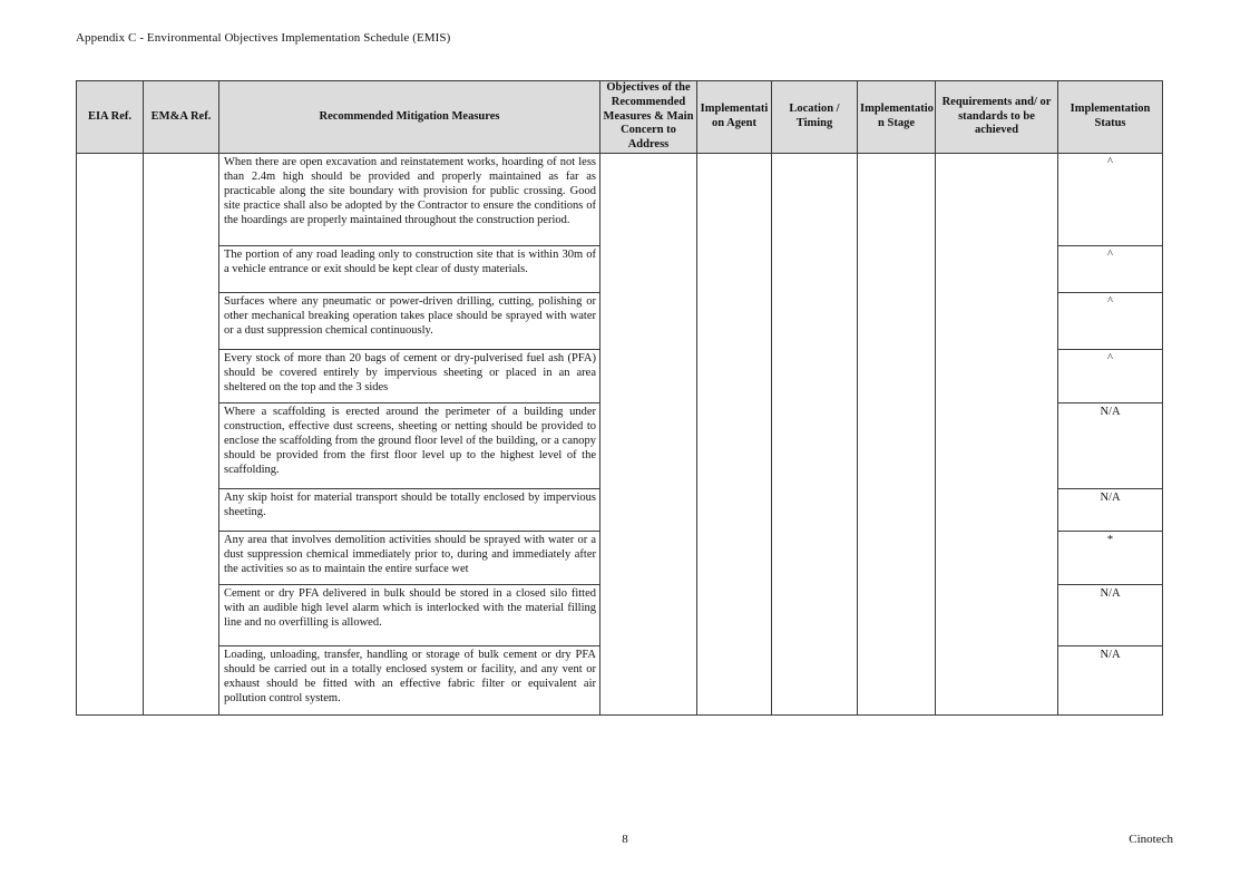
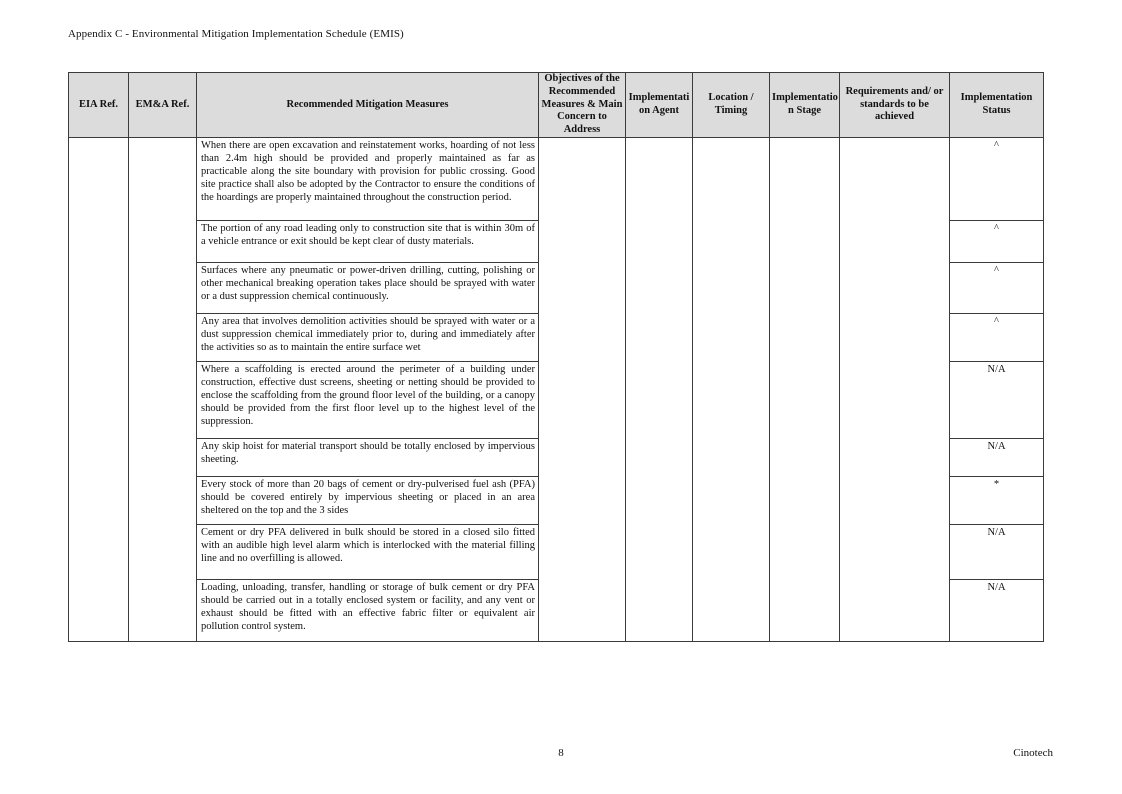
- Appendix C - Environmental Objectives Implementation Schedule (EMIS)
+ Appendix C - Environmental Mitigation Implementation Schedule (EMIS)
  EIA Ref.	EM&A Ref.	Recommended Mitigation Measures	Objectives of the Recommended Measures & Main Concern to Address	Implementati on Agent	Location / Timing	Implementatio n Stage	Requirements and/ or standards to be achieved	Implementation Status
  		When there are open excavation and reinstatement works, hoarding of not less than 2.4m high should be provided and properly maintained as far as practicable along the site boundary with provision for public crossing. Good site practice shall also be adopted by the Contractor to ensure the conditions of the hoardings are properly maintained throughout the construction period.						^
  The portion of any road leading only to construction site that is within 30m of a vehicle entrance or exit should be kept clear of dusty materials.	^
  Surfaces where any pneumatic or power-driven drilling, cutting, polishing or other mechanical breaking operation takes place should be sprayed with water or a dust suppression chemical continuously.	^
- Every stock of more than 20 bags of cement or dry-pulverised fuel ash (PFA) should be covered entirely by impervious sheeting or placed in an area sheltered on the top and the 3 sides	^
+ Any area that involves demolition activities should be sprayed with water or a dust suppression chemical immediately prior to, during and immediately after the activities so as to maintain the entire surface wet	^
- Where a scaffolding is erected around the perimeter of a building under construction, effective dust screens, sheeting or netting should be provided to enclose the scaffolding from the ground floor level of the building, or a canopy should be provided from the first floor level up to the highest level of the scaffolding.	N/A
+ Where a scaffolding is erected around the perimeter of a building under construction, effective dust screens, sheeting or netting should be provided to enclose the scaffolding from the ground floor level of the building, or a canopy should be provided from the first floor level up to the highest level of the suppression.	N/A
  Any skip hoist for material transport should be totally enclosed by impervious sheeting.	N/A
- Any area that involves demolition activities should be sprayed with water or a dust suppression chemical immediately prior to, during and immediately after the activities so as to maintain the entire surface wet	*
+ Every stock of more than 20 bags of cement or dry-pulverised fuel ash (PFA) should be covered entirely by impervious sheeting or placed in an area sheltered on the top and the 3 sides	*
  Cement or dry PFA delivered in bulk should be stored in a closed silo fitted with an audible high level alarm which is interlocked with the material filling line and no overfilling is allowed.	N/A
  Loading, unloading, transfer, handling or storage of bulk cement or dry PFA should be carried out in a totally enclosed system or facility, and any vent or exhaust should be fitted with an effective fabric filter or equivalent air pollution control system.	N/A
  8
  Cinotech
